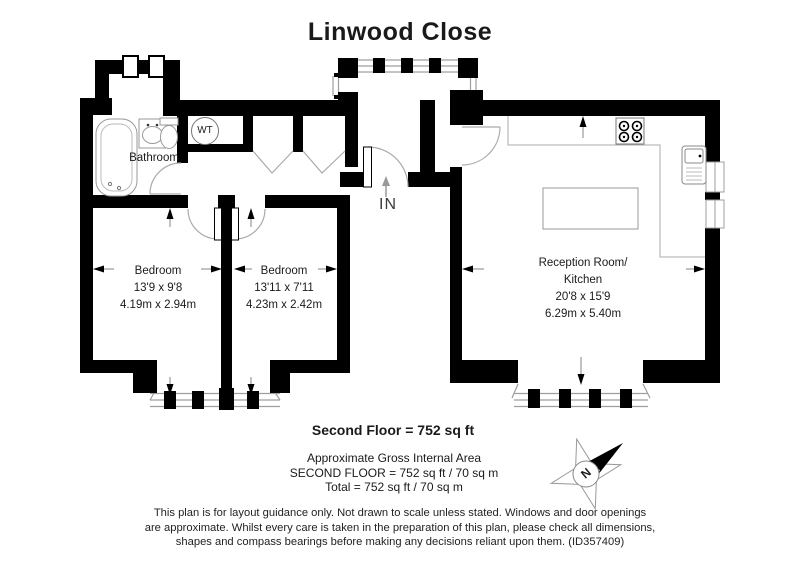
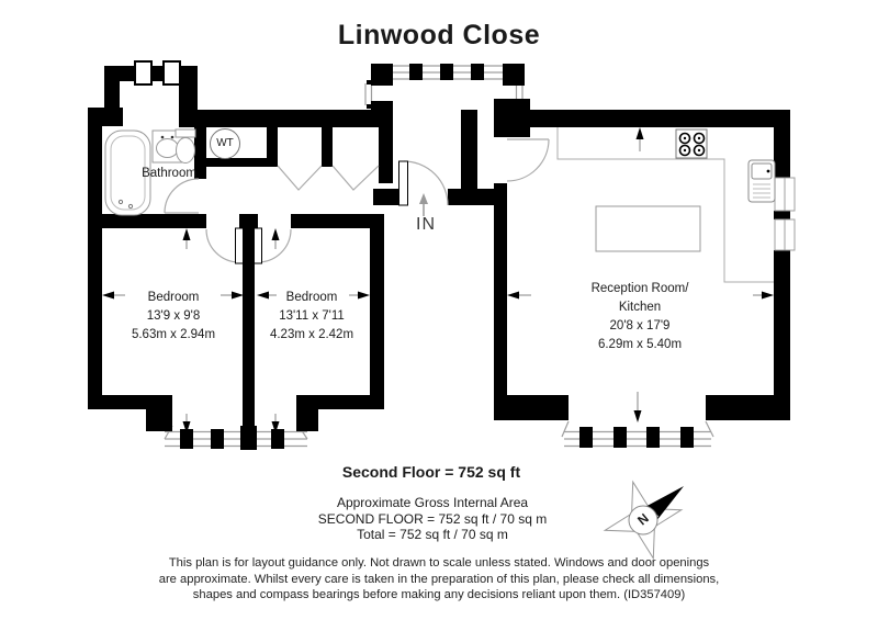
  Linwood Close
  Bathroom
  WT
  IN
  Bedroom
  13'9 x 9'8
- 4.19m x 2.94m
+ 5.63m x 2.94m
  Bedroom
  13'11 x 7'11
  4.23m x 2.42m
  Reception Room/
  Kitchen
- 20'8 x 15'9
+ 20'8 x 17'9
  6.29m x 5.40m
  Second Floor = 752 sq ft
  Approximate Gross Internal Area
  SECOND FLOOR = 752 sq ft / 70 sq m
  Total = 752 sq ft / 70 sq m
  This plan is for layout guidance only. Not drawn to scale unless stated. Windows and door openings
  are approximate. Whilst every care is taken in the preparation of this plan, please check all dimensions,
  shapes and compass bearings before making any decisions reliant upon them. (ID357409)
